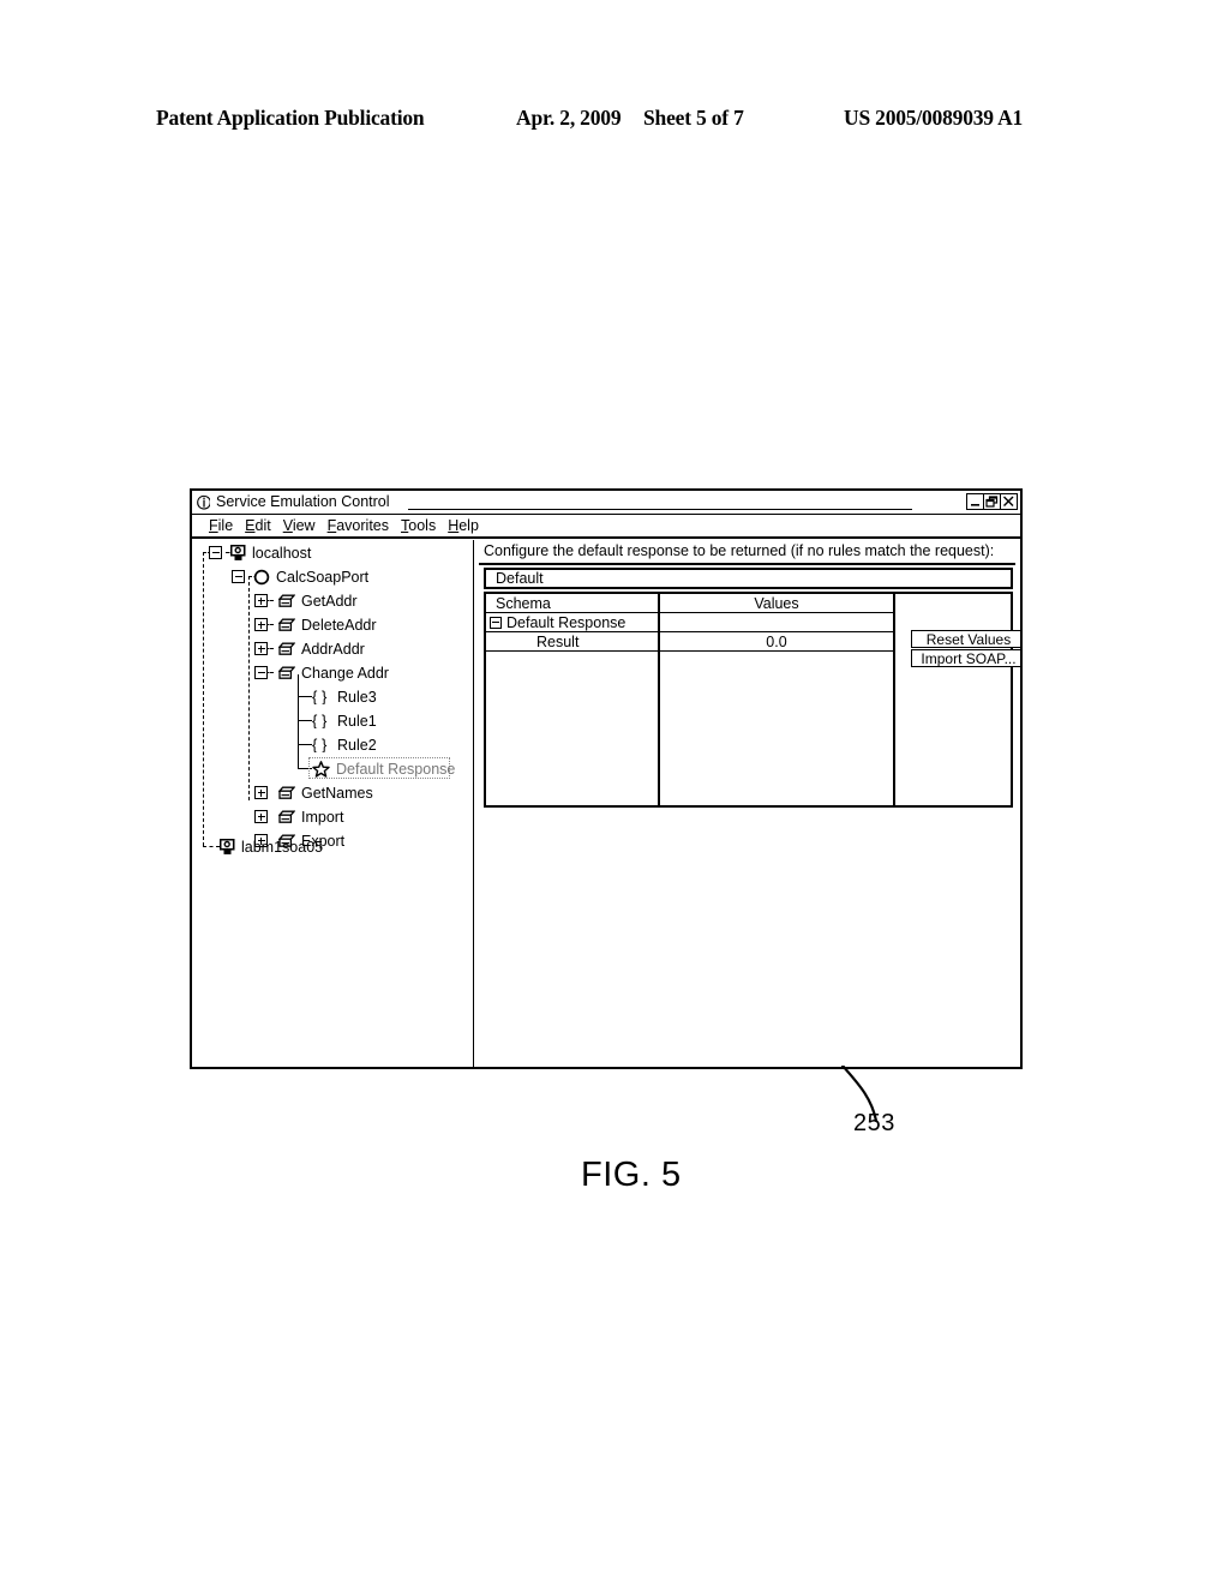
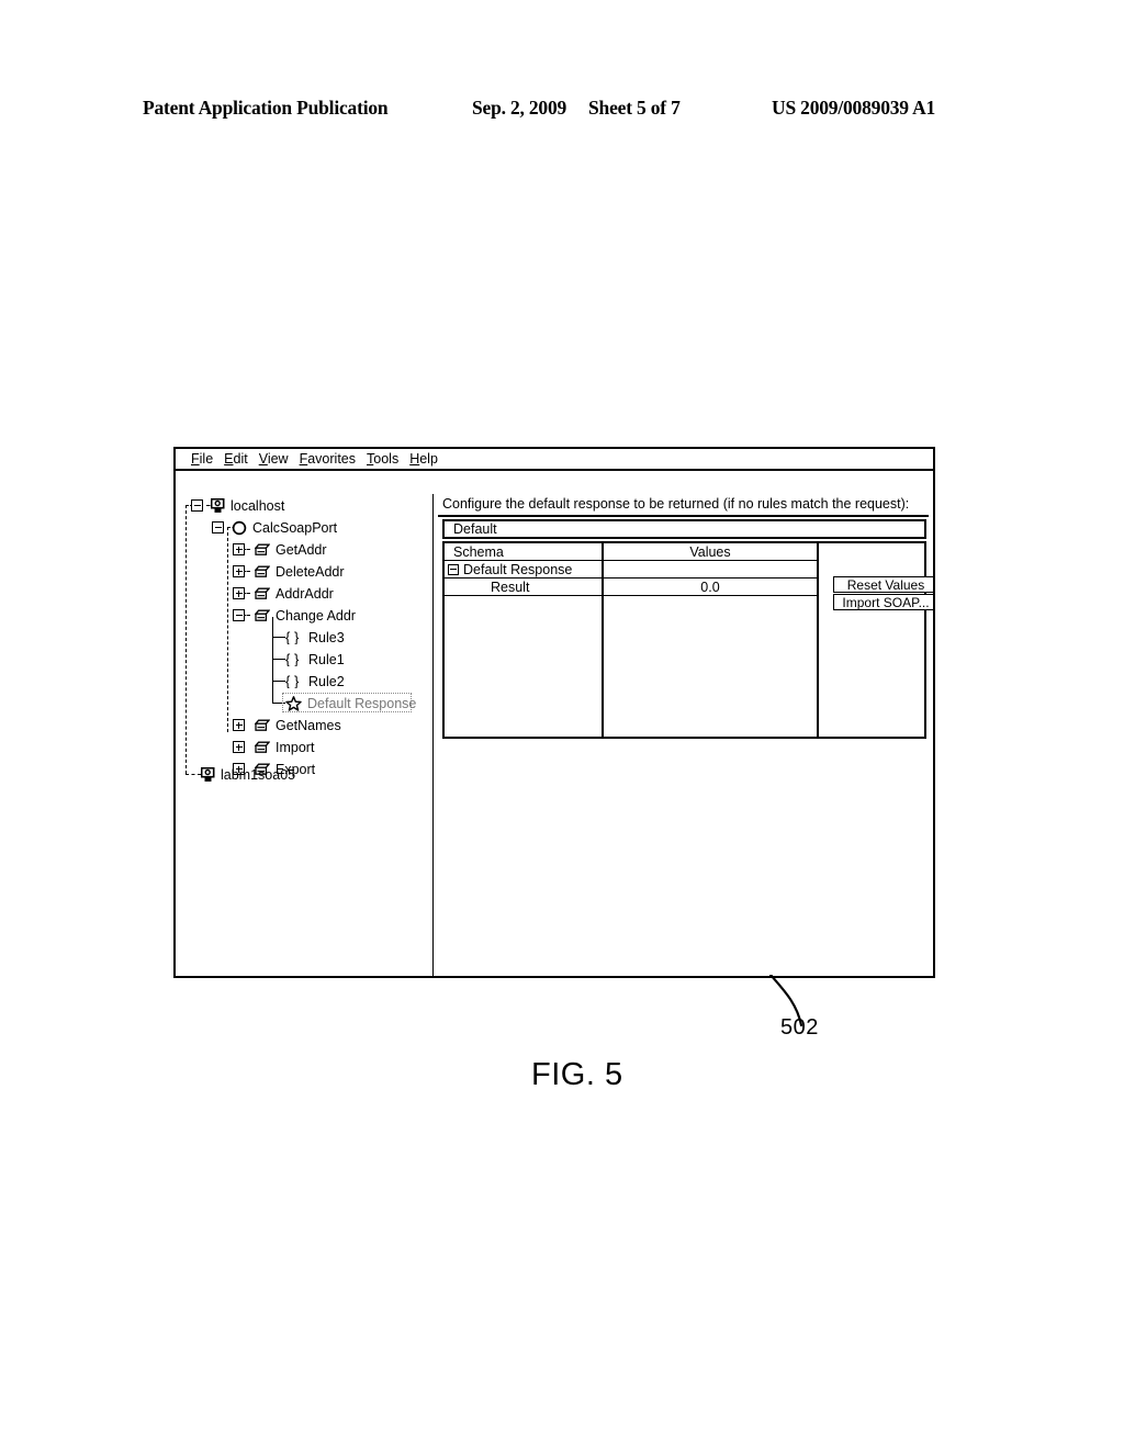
  Patent Application Publication
- Apr. 2, 2009
+ Sep. 2, 2009
  Sheet 5 of 7
- US 2005/0089039 A1
+ US 2009/0089039 A1
- ⓘ
- Service Emulation Control
  File
  Edit
  View
  Favorites
  Tools
  Help
  localhost
  CalcSoapPort
  GetAddr
  DeleteAddr
  AddrAddr
  Change Addr
  { }
  Rule3
  { }
  Rule1
  { }
  Rule2
  Default Response
  GetNames
  Import
  Export
  labm1soa05
  Configure the default response to be returned (if no rules match the request):
  Default
  Schema
  Default Response
  Result
  Values
  0.0
  Reset Values
  Import SOAP...
- 253
+ 502
  FIG. 5
